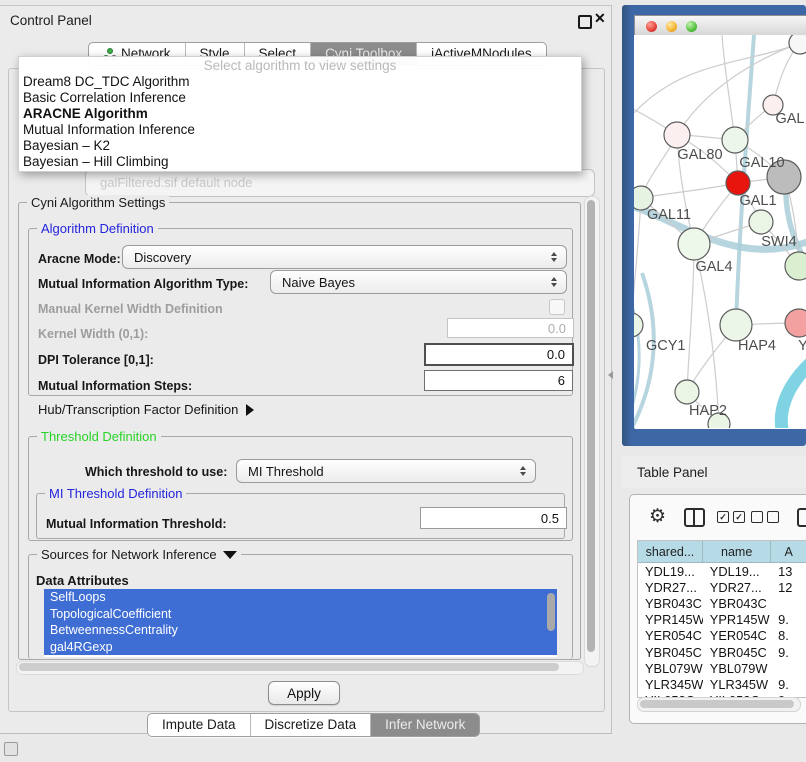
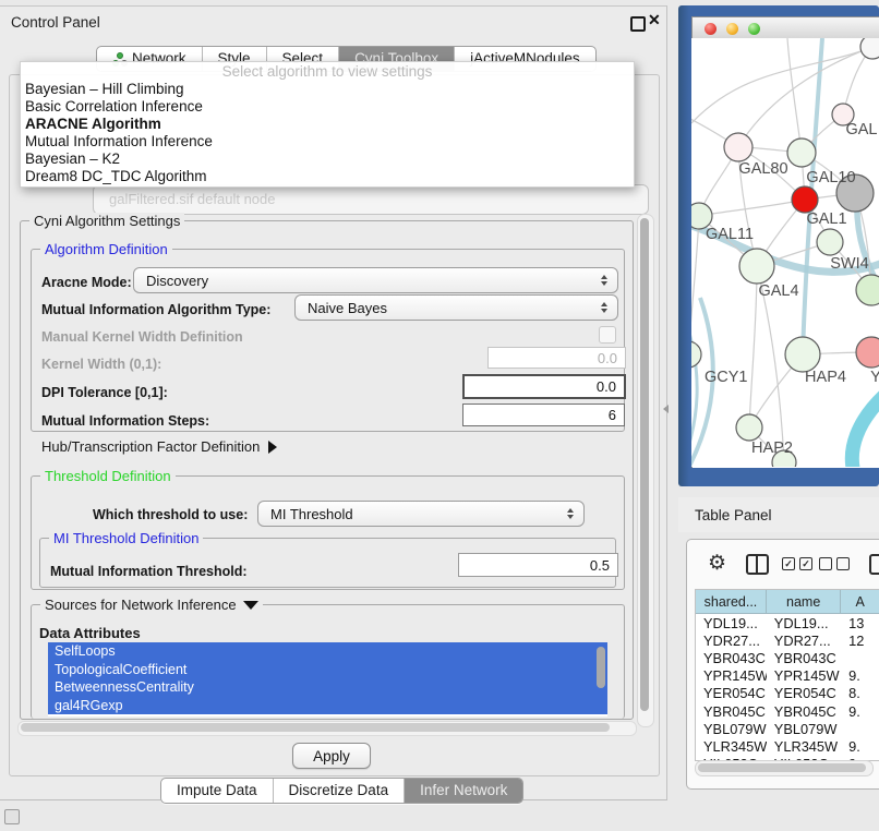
  Control Panel
  ✕
  Network
  Style
  Select
  Cyni Toolbox
  jActiveMNodules
  galFiltered.sif default node
  Cyni Algorithm Settings
  Algorithm Definition
  Aracne Mode:
  Discovery
  Mutual Information Algorithm Type:
  Naive Bayes
  Manual Kernel Width Definition
  Kernel Width (0,1):
  0.0
  DPI Tolerance [0,1]:
  0.0
  Mutual Information Steps:
  6
  Hub/Transcription Factor Definition
  Threshold Definition
  Which threshold to use:
  MI Threshold
  MI Threshold Definition
  Mutual Information Threshold:
  0.5
  Sources for Network Inference
  Data Attributes
  SelfLoops
  TopologicalCoefficient
  BetweennessCentrality
  gal4RGexp
  Apply
  Impute Data
  Discretize Data
  Infer Network
  Select algorithm to view settings
- Dream8 DC_TDC Algorithm
+ Bayesian – Hill Climbing
  Basic Correlation Inference
  ARACNE Algorithm
  Mutual Information Inference
  Bayesian – K2
- Bayesian – Hill Climbing
+ Dream8 DC_TDC Algorithm
  GAL
  GAL80
  GAL10
  GAL1
  GAL11
  SWI4
  GAL4
  GCY1
  HAP4
  Y
  HAP2
  Table Panel
  ⚙
  ✓
  ✓
  shared...
  name
  A
  YDL19...
  YDL19...
  13
  YDR27...
  YDR27...
  12
  YBR043C
  YBR043C
  YPR145W
  YPR145W
  9.
  YER054C
  YER054C
  8.
  YBR045C
  YBR045C
  9.
  YBL079W
  YBL079W
  YLR345W
  YLR345W
  9.
